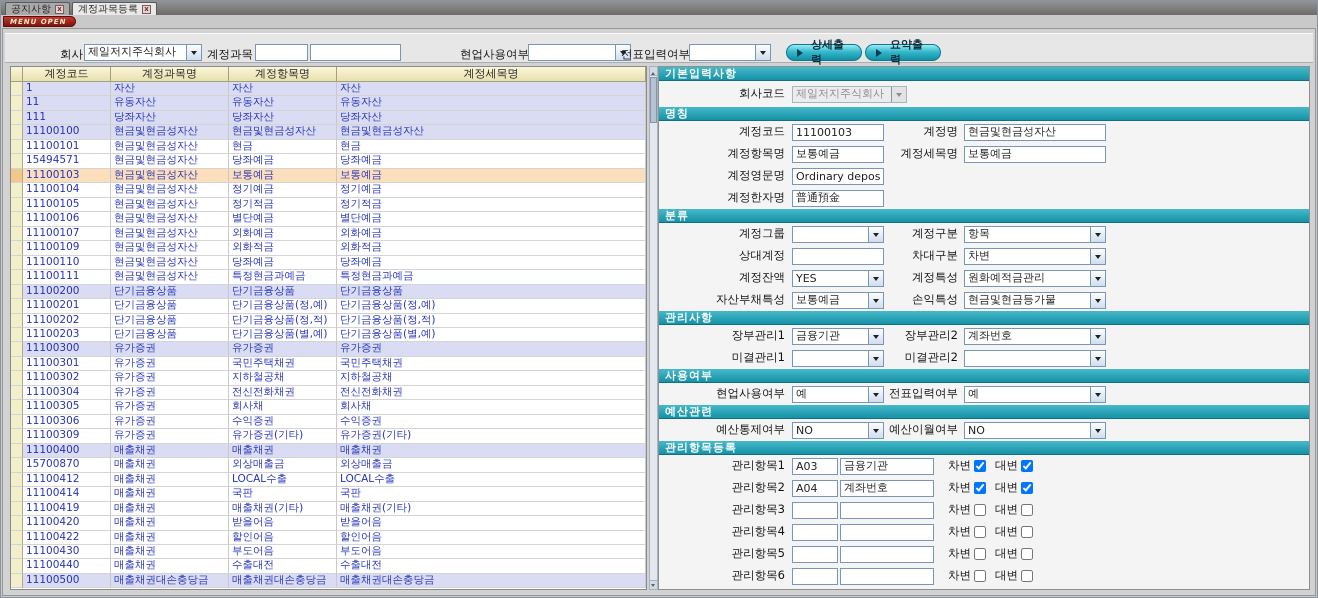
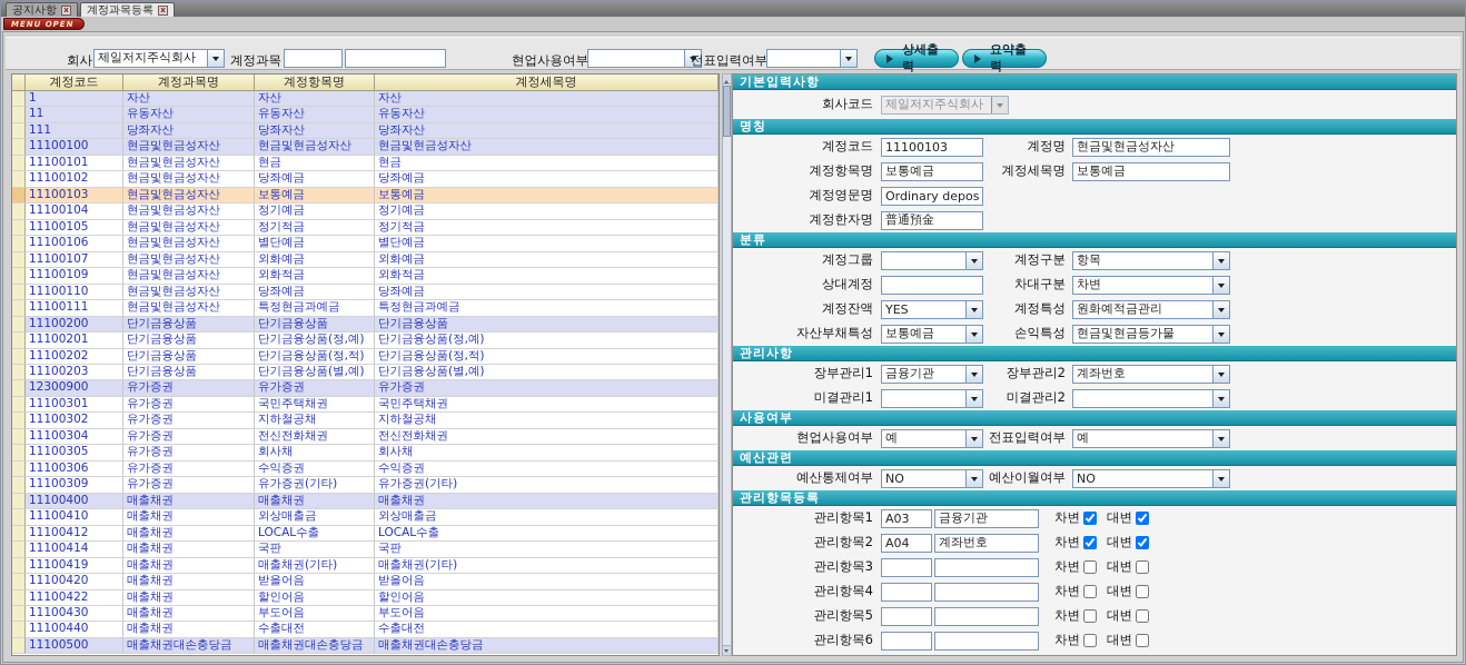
  공지사항
  x
  계정과목등록
  x
  MENU OPEN
  회사
  제일저지주식회사
  계정과목
  현업사용여부
  전표입력여부
  상세출력
  요약출력
  계정코드
  계정과목명
  계정항목명
  계정세목명
  1
  자산
  자산
  자산
  11
  유동자산
  유동자산
  유동자산
  111
  당좌자산
  당좌자산
  당좌자산
  11100100
  현금및현금성자산
  현금및현금성자산
  현금및현금성자산
  11100101
  현금및현금성자산
  현금
  현금
- 15494571
+ 11100102
  현금및현금성자산
  당좌예금
  당좌예금
  11100103
  현금및현금성자산
  보통예금
  보통예금
  11100104
  현금및현금성자산
  정기예금
  정기예금
  11100105
  현금및현금성자산
  정기적금
  정기적금
  11100106
  현금및현금성자산
  별단예금
  별단예금
  11100107
  현금및현금성자산
  외화예금
  외화예금
  11100109
  현금및현금성자산
  외화적금
  외화적금
  11100110
  현금및현금성자산
  당좌예금
  당좌예금
  11100111
  현금및현금성자산
  특정현금과예금
  특정현금과예금
  11100200
  단기금융상품
  단기금융상품
  단기금융상품
  11100201
  단기금융상품
  단기금융상품(정,예)
  단기금융상품(정,예)
  11100202
  단기금융상품
  단기금융상품(정,적)
  단기금융상품(정,적)
  11100203
  단기금융상품
  단기금융상품(별,예)
  단기금융상품(별,예)
- 11100300
+ 12300900
  유가증권
  유가증권
  유가증권
  11100301
  유가증권
  국민주택채권
  국민주택채권
  11100302
  유가증권
  지하철공채
  지하철공채
  11100304
  유가증권
  전신전화채권
  전신전화채권
  11100305
  유가증권
  회사채
  회사채
  11100306
  유가증권
  수익증권
  수익증권
  11100309
  유가증권
  유가증권(기타)
  유가증권(기타)
  11100400
  매출채권
  매출채권
  매출채권
- 15700870
+ 11100410
  매출채권
  외상매출금
  외상매출금
  11100412
  매출채권
  LOCAL수출
  LOCAL수출
  11100414
  매출채권
  국판
  국판
  11100419
  매출채권
  매출채권(기타)
  매출채권(기타)
  11100420
  매출채권
  받을어음
  받을어음
  11100422
  매출채권
  할인어음
  할인어음
  11100430
  매출채권
  부도어음
  부도어음
  11100440
  매출채권
  수출대전
  수출대전
  11100500
  매출채권대손충당금
  매출채권대손충당금
  매출채권대손충당금
  기본입력사항
  회사코드
  제일저지주식회사
  명칭
  계정코드
  11100103
  계정명
  현금및현금성자산
  계정항목명
  보통예금
  계정세목명
  보통예금
  계정영문명
  Ordinary depos
  계정한자명
  普通預金
  분류
  계정그룹
  계정구분
  항목
  상대계정
  차대구분
  차변
  계정잔액
  YES
  계정특성
  원화예적금관리
  자산부채특성
  보통예금
  손익특성
  현금및현금등가물
  관리사항
  장부관리1
  금융기관
  장부관리2
  계좌번호
  미결관리1
  미결관리2
  사용여부
  현업사용여부
  예
  전표입력여부
  예
  예산관련
  예산통제여부
  NO
  예산이월여부
  NO
  관리항목등록
  관리항목1
  A03
  금융기관
  차변
  대변
  관리항목2
  A04
  계좌번호
  차변
  대변
  관리항목3
  차변
  대변
  관리항목4
  차변
  대변
  관리항목5
  차변
  대변
  관리항목6
  차변
  대변
